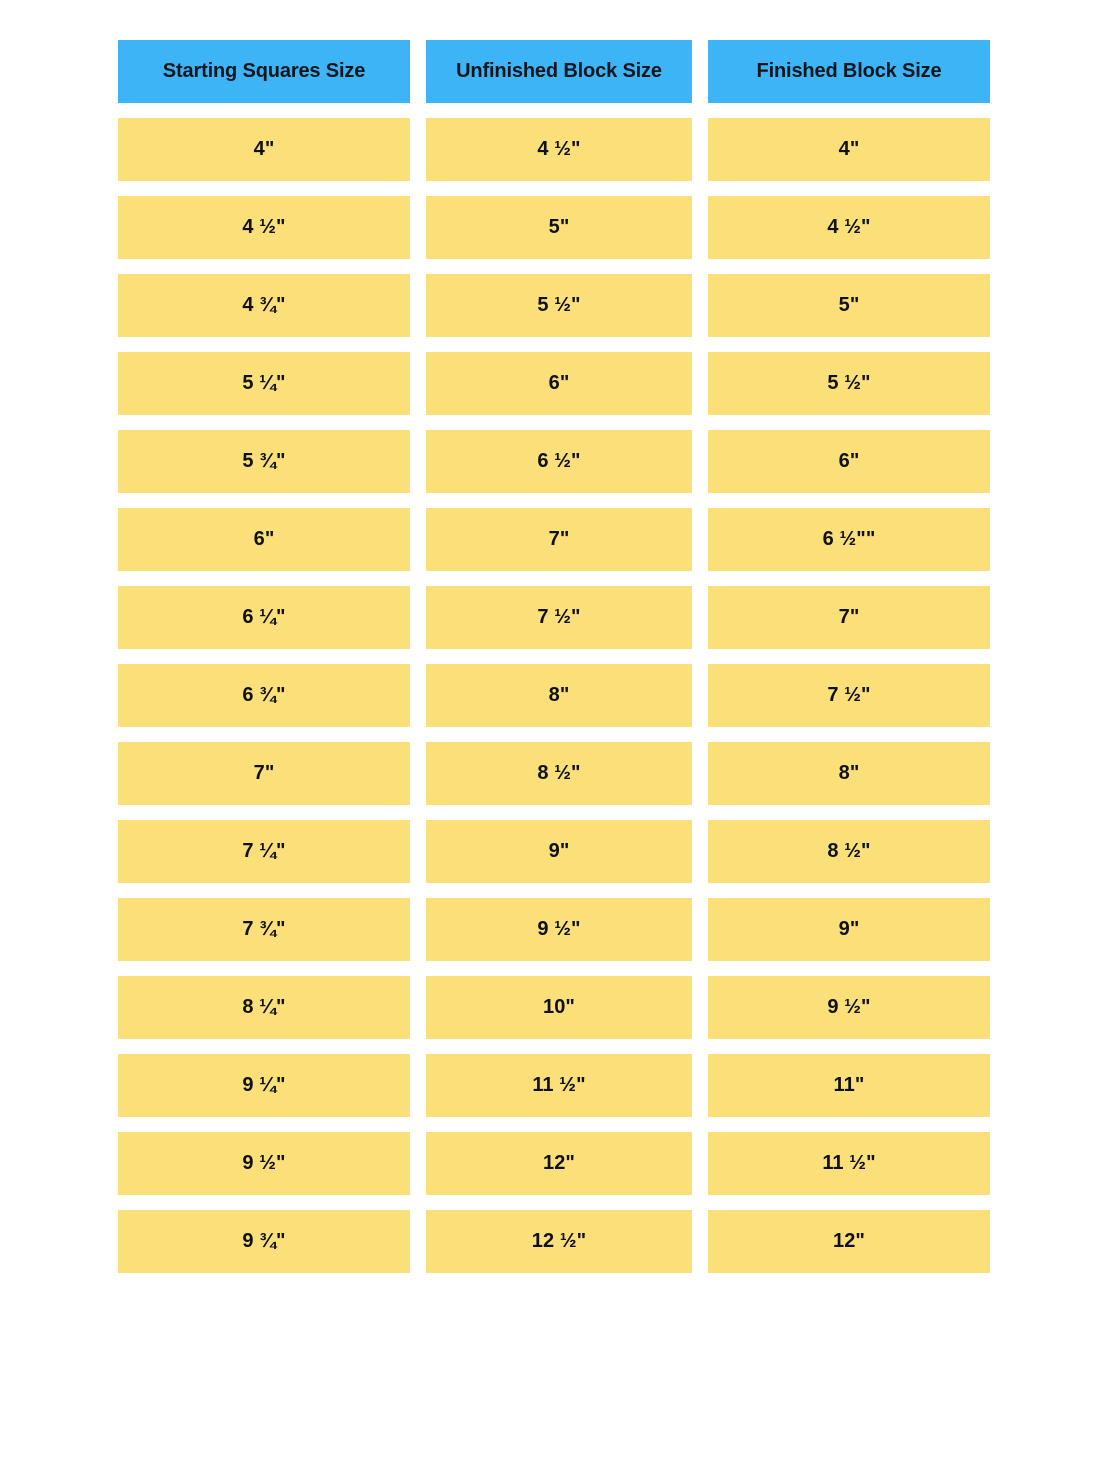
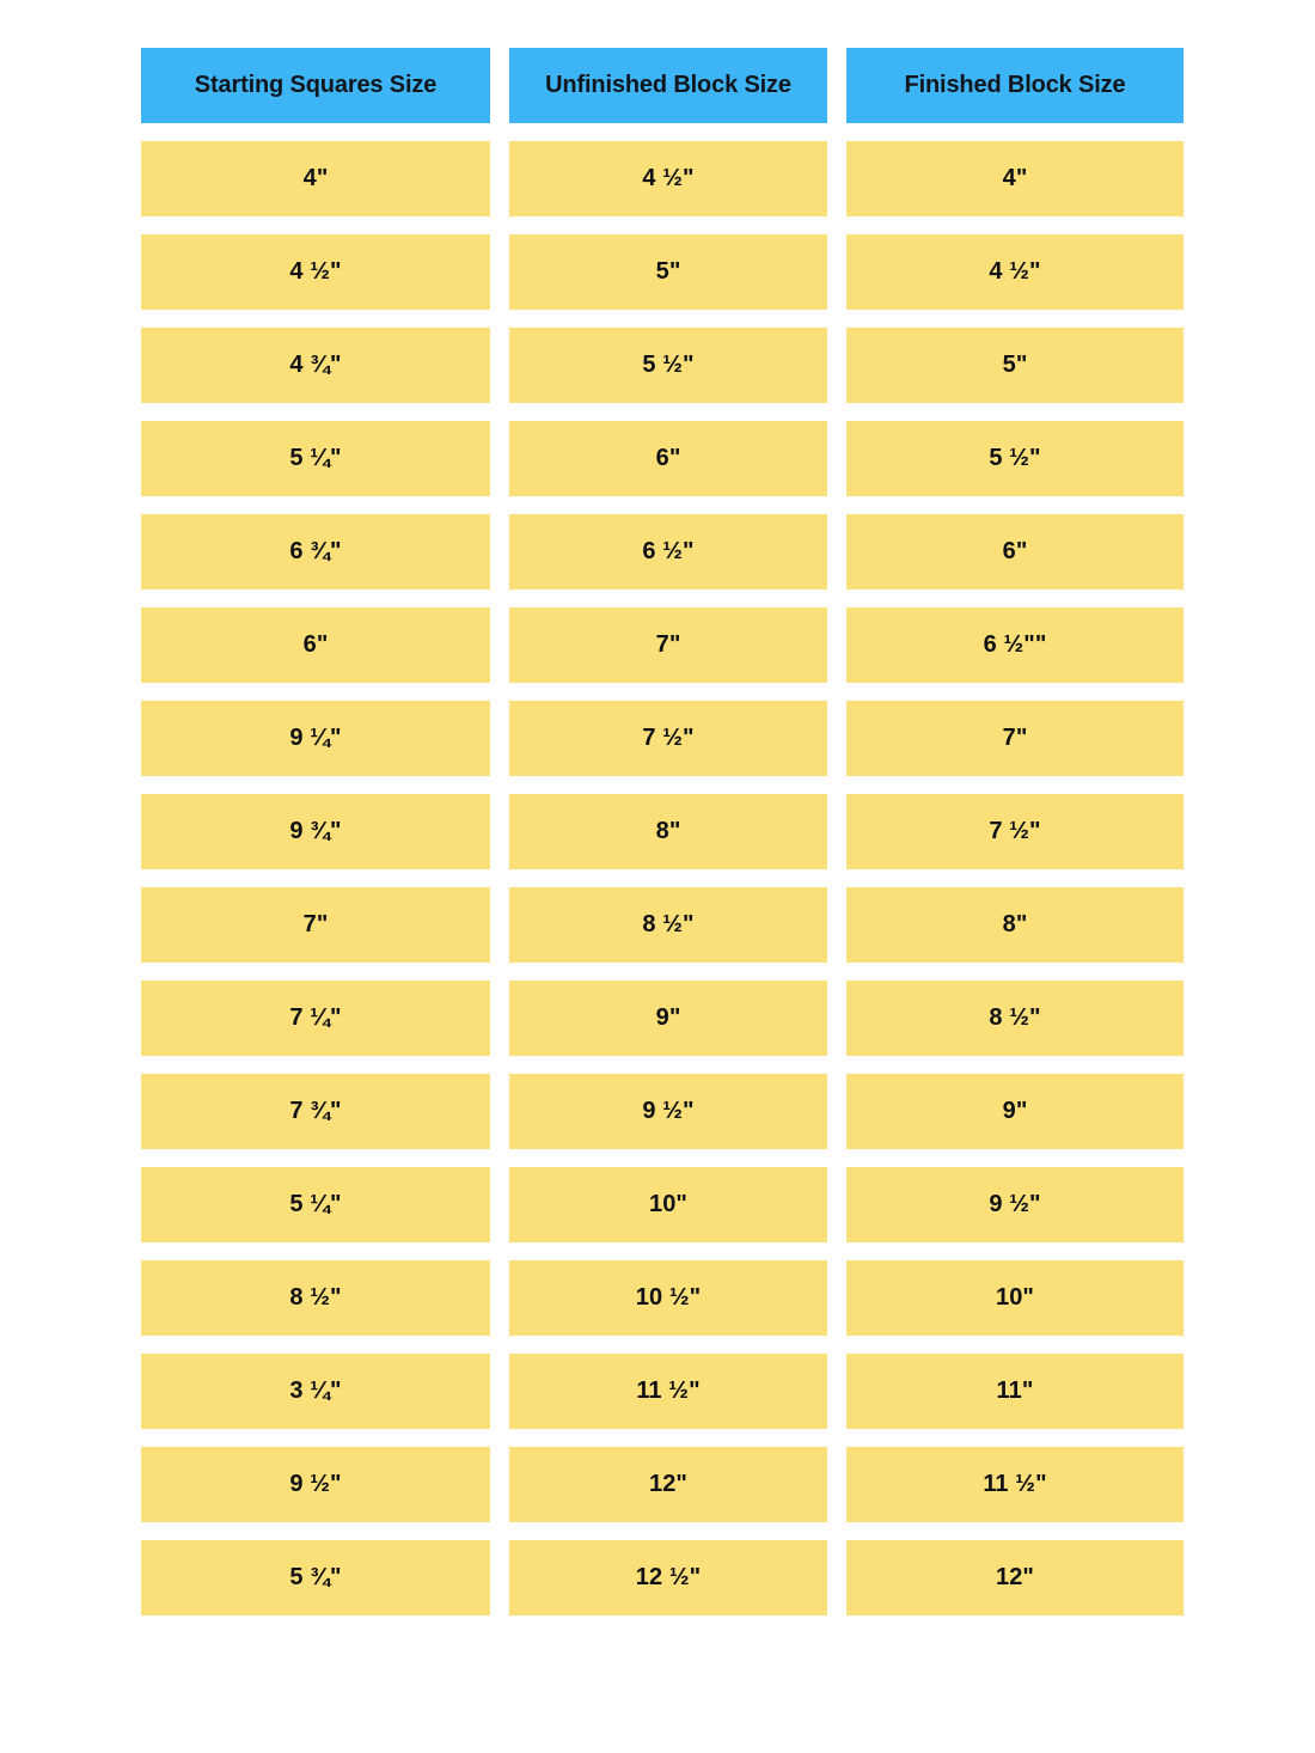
  Starting Squares Size	Unfinished Block Size	Finished Block Size
  4"	4 ½"	4"
  4 ½"	5"	4 ½"
  4 ¾"	5 ½"	5"
  5 ¼"	6"	5 ½"
- 5 ¾"	6 ½"	6"
+ 6 ¾"	6 ½"	6"
  6"	7"	6 ½""
- 6 ¼"	7 ½"	7"
+ 9 ¼"	7 ½"	7"
- 6 ¾"	8"	7 ½"
+ 9 ¾"	8"	7 ½"
  7"	8 ½"	8"
  7 ¼"	9"	8 ½"
  7 ¾"	9 ½"	9"
- 8 ¼"	10"	9 ½"
+ 5 ¼"	10"	9 ½"
+ 8 ½"	10 ½"	10"
- 9 ¼"	11 ½"	11"
+ 3 ¼"	11 ½"	11"
  9 ½"	12"	11 ½"
- 9 ¾"	12 ½"	12"
+ 5 ¾"	12 ½"	12"
